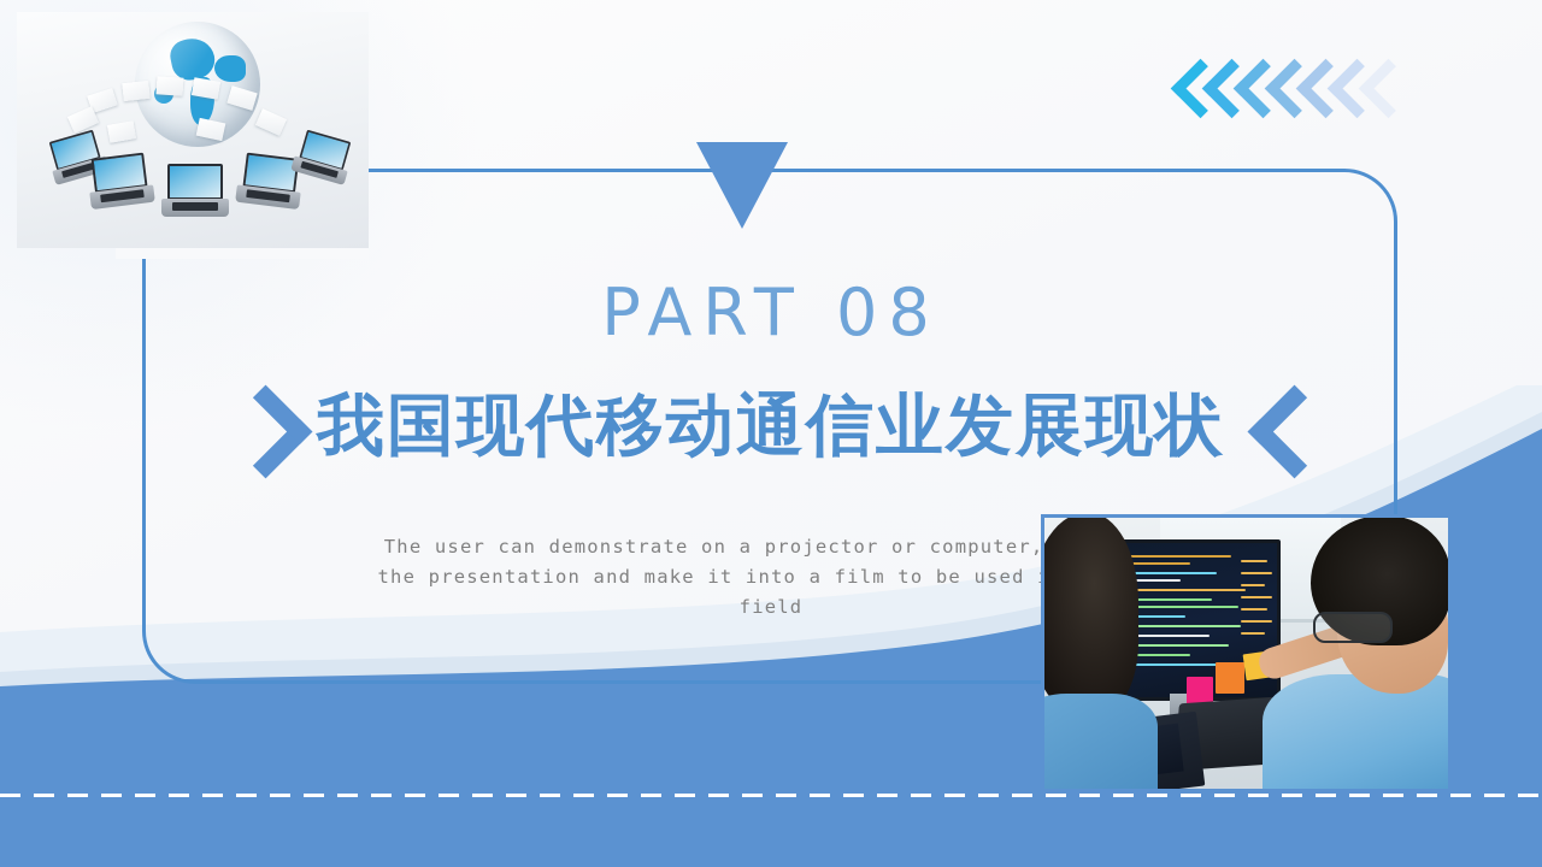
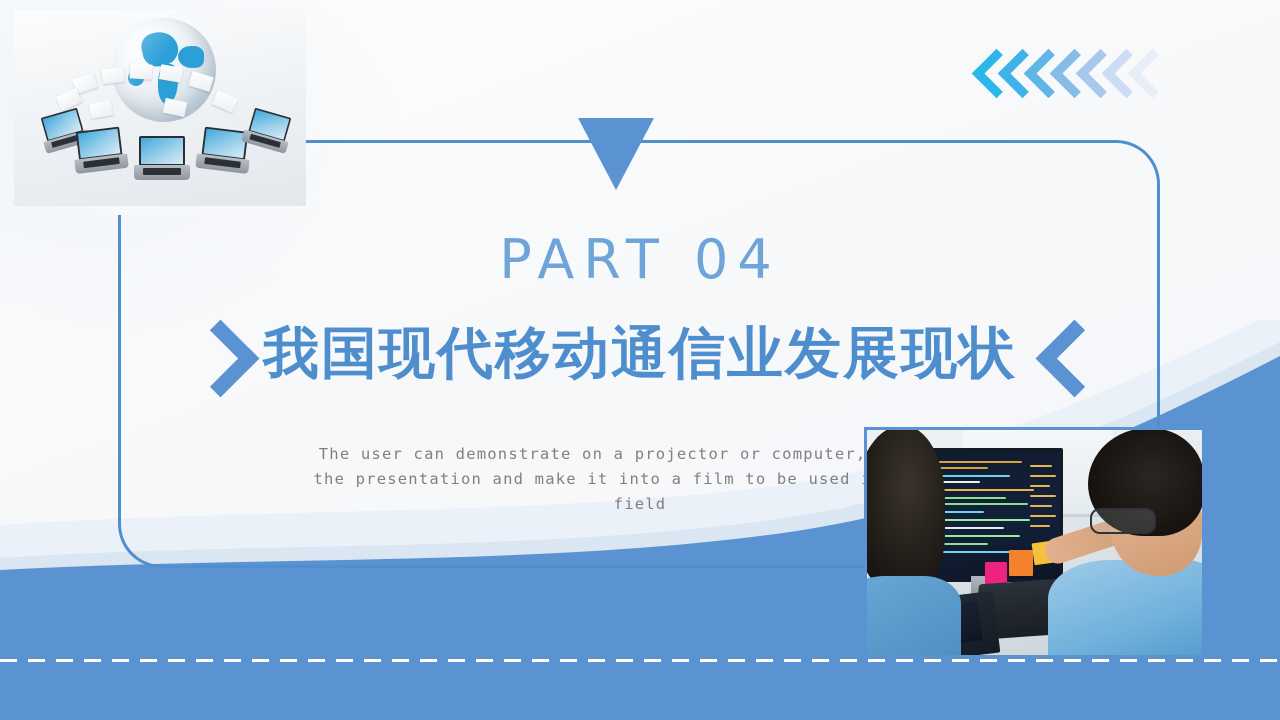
- PART 08
+ PART 04
  我国现代移动通信业发展现状
  The user can demonstrate on a projector or computer, the presentation and make it into a film to be used field
